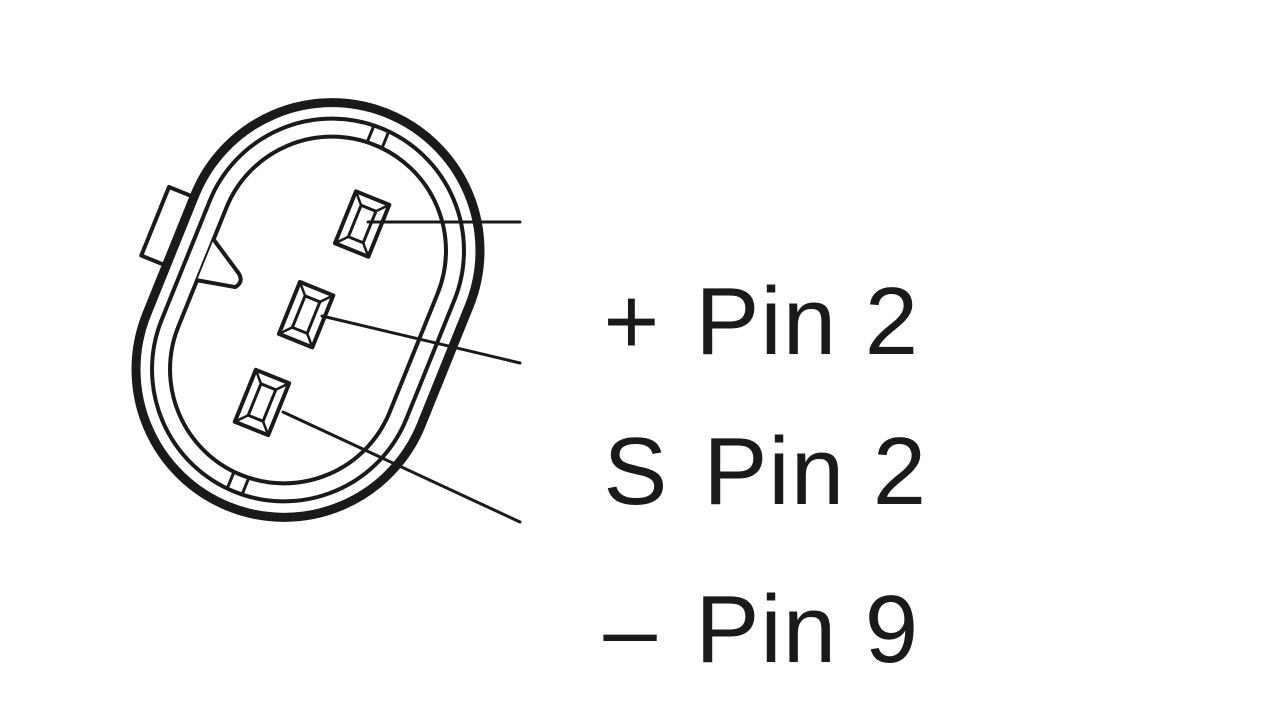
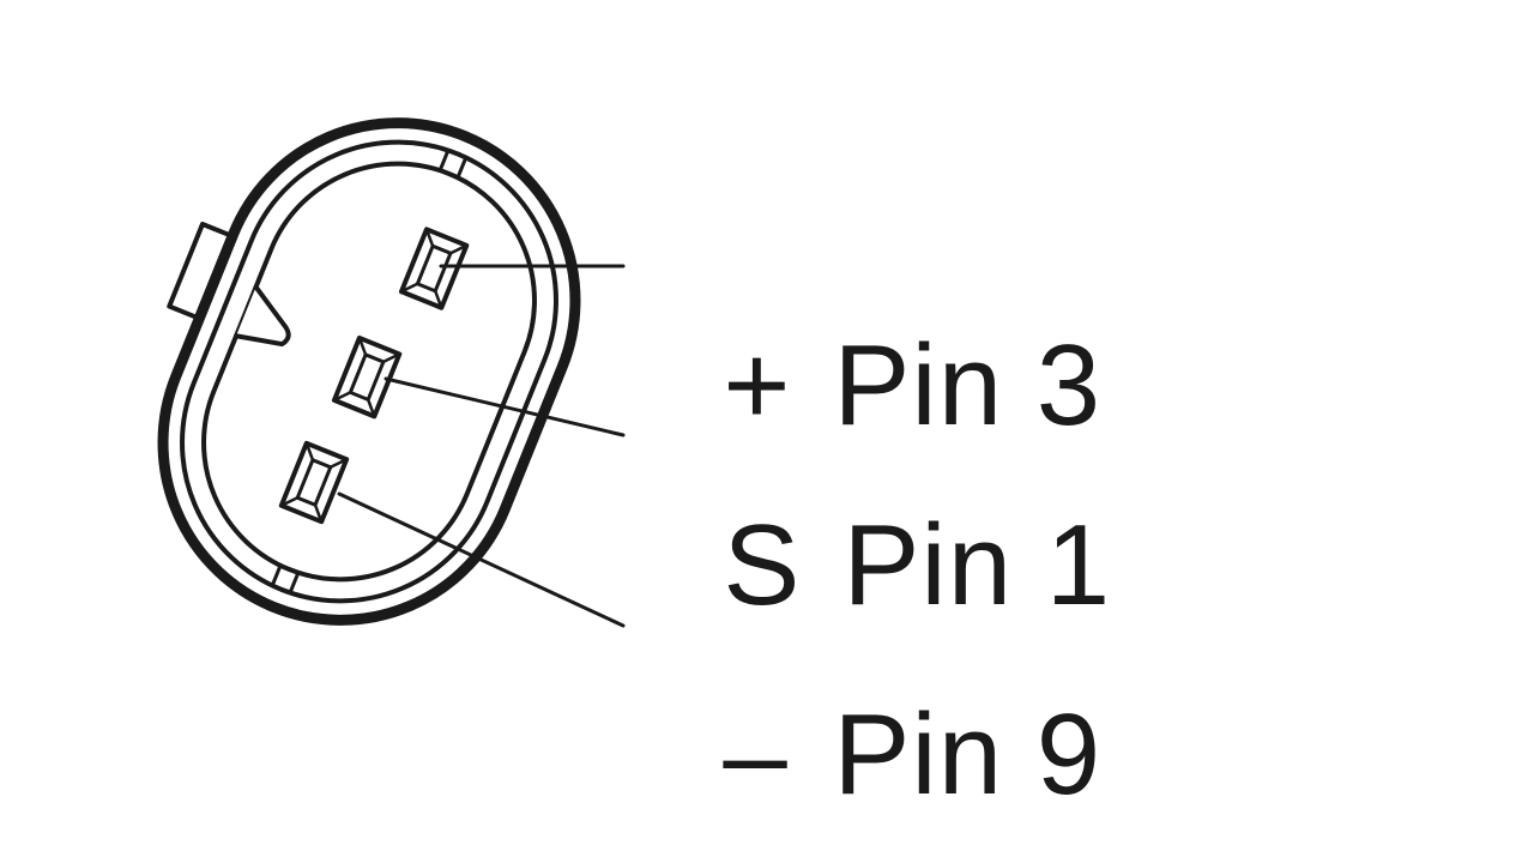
- + Pin 2
+ + Pin 3
- S Pin 2
+ S Pin 1
  – Pin 9
